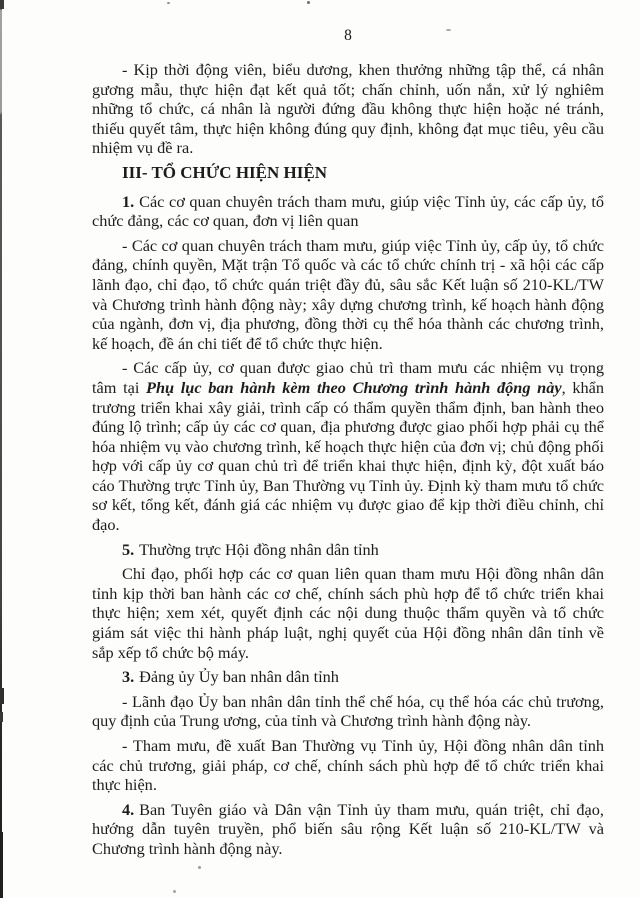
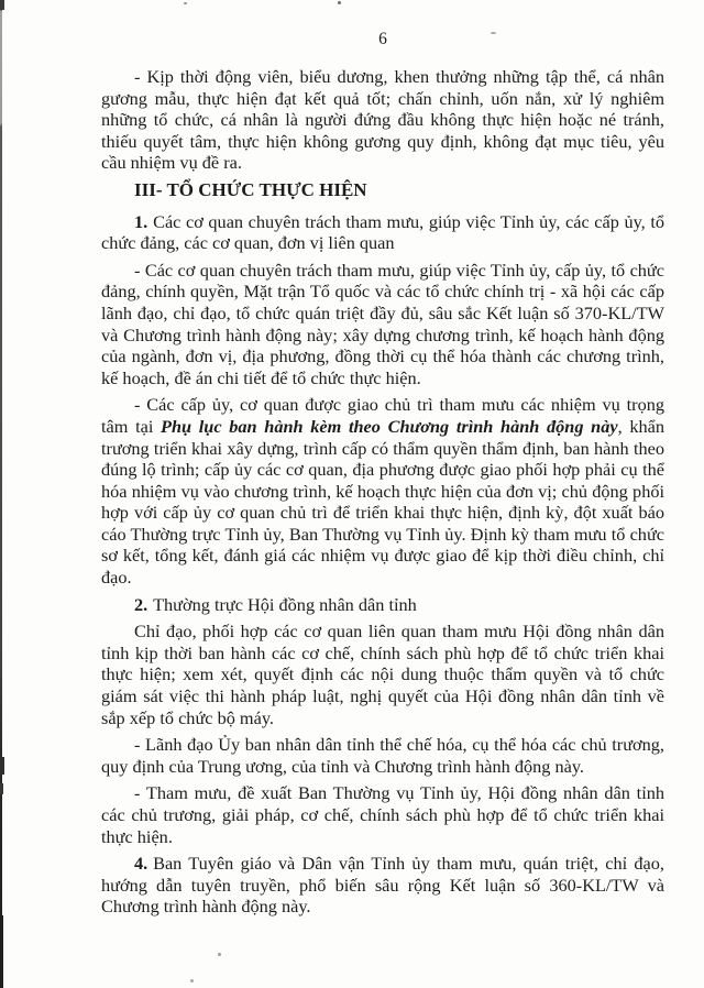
- 8
+ 6
- - Kịp thời động viên, biểu dương, khen thưởng những tập thể, cá nhân gương mẫu, thực hiện đạt kết quả tốt; chấn chỉnh, uốn nắn, xử lý nghiêm những tổ chức, cá nhân là người đứng đầu không thực hiện hoặc né tránh, thiếu quyết tâm, thực hiện không đúng quy định, không đạt mục tiêu, yêu cầu nhiệm vụ đề ra.
+ - Kịp thời động viên, biểu dương, khen thưởng những tập thể, cá nhân gương mẫu, thực hiện đạt kết quả tốt; chấn chỉnh, uốn nắn, xử lý nghiêm những tổ chức, cá nhân là người đứng đầu không thực hiện hoặc né tránh, thiếu quyết tâm, thực hiện không gương quy định, không đạt mục tiêu, yêu cầu nhiệm vụ đề ra.
- III- TỔ CHỨC HIỆN HIỆN
+ III- TỔ CHỨC THỰC HIỆN
  1. Các cơ quan chuyên trách tham mưu, giúp việc Tỉnh ủy, các cấp ủy, tổ chức đảng, các cơ quan, đơn vị liên quan
- - Các cơ quan chuyên trách tham mưu, giúp việc Tỉnh ủy, cấp ủy, tổ chức đảng, chính quyền, Mặt trận Tổ quốc và các tổ chức chính trị - xã hội các cấp lãnh đạo, chỉ đạo, tổ chức quán triệt đầy đủ, sâu sắc Kết luận số 210-KL/TW và Chương trình hành động này; xây dựng chương trình, kế hoạch hành động của ngành, đơn vị, địa phương, đồng thời cụ thể hóa thành các chương trình, kế hoạch, đề án chi tiết để tổ chức thực hiện.
+ - Các cơ quan chuyên trách tham mưu, giúp việc Tỉnh ủy, cấp ủy, tổ chức đảng, chính quyền, Mặt trận Tổ quốc và các tổ chức chính trị - xã hội các cấp lãnh đạo, chỉ đạo, tổ chức quán triệt đầy đủ, sâu sắc Kết luận số 370-KL/TW và Chương trình hành động này; xây dựng chương trình, kế hoạch hành động của ngành, đơn vị, địa phương, đồng thời cụ thể hóa thành các chương trình, kế hoạch, đề án chi tiết để tổ chức thực hiện.
- - Các cấp ủy, cơ quan được giao chủ trì tham mưu các nhiệm vụ trọng tâm tại Phụ lục ban hành kèm theo Chương trình hành động này, khẩn trương triển khai xây giải, trình cấp có thẩm quyền thẩm định, ban hành theo đúng lộ trình; cấp ủy các cơ quan, địa phương được giao phối hợp phải cụ thể hóa nhiệm vụ vào chương trình, kế hoạch thực hiện của đơn vị; chủ động phối hợp với cấp ủy cơ quan chủ trì để triển khai thực hiện, định kỳ, đột xuất báo cáo Thường trực Tỉnh ủy, Ban Thường vụ Tỉnh ủy. Định kỳ tham mưu tổ chức sơ kết, tổng kết, đánh giá các nhiệm vụ được giao để kịp thời điều chỉnh, chỉ đạo.
+ - Các cấp ủy, cơ quan được giao chủ trì tham mưu các nhiệm vụ trọng tâm tại Phụ lục ban hành kèm theo Chương trình hành động này, khẩn trương triển khai xây dựng, trình cấp có thẩm quyền thẩm định, ban hành theo đúng lộ trình; cấp ủy các cơ quan, địa phương được giao phối hợp phải cụ thể hóa nhiệm vụ vào chương trình, kế hoạch thực hiện của đơn vị; chủ động phối hợp với cấp ủy cơ quan chủ trì để triển khai thực hiện, định kỳ, đột xuất báo cáo Thường trực Tỉnh ủy, Ban Thường vụ Tỉnh ủy. Định kỳ tham mưu tổ chức sơ kết, tổng kết, đánh giá các nhiệm vụ được giao để kịp thời điều chỉnh, chỉ đạo.
- 5. Thường trực Hội đồng nhân dân tỉnh
+ 2. Thường trực Hội đồng nhân dân tỉnh
  Chỉ đạo, phối hợp các cơ quan liên quan tham mưu Hội đồng nhân dân tỉnh kịp thời ban hành các cơ chế, chính sách phù hợp để tổ chức triển khai thực hiện; xem xét, quyết định các nội dung thuộc thẩm quyền và tổ chức giám sát việc thi hành pháp luật, nghị quyết của Hội đồng nhân dân tỉnh về sắp xếp tổ chức bộ máy.
- 3. Đảng ủy Ủy ban nhân dân tỉnh
  - Lãnh đạo Ủy ban nhân dân tỉnh thể chế hóa, cụ thể hóa các chủ trương, quy định của Trung ương, của tỉnh và Chương trình hành động này.
  - Tham mưu, đề xuất Ban Thường vụ Tỉnh ủy, Hội đồng nhân dân tỉnh các chủ trương, giải pháp, cơ chế, chính sách phù hợp để tổ chức triển khai thực hiện.
- 4. Ban Tuyên giáo và Dân vận Tỉnh ủy tham mưu, quán triệt, chỉ đạo, hướng dẫn tuyên truyền, phổ biến sâu rộng Kết luận số 210-KL/TW và Chương trình hành động này.
+ 4. Ban Tuyên giáo và Dân vận Tỉnh ủy tham mưu, quán triệt, chỉ đạo, hướng dẫn tuyên truyền, phổ biến sâu rộng Kết luận số 360-KL/TW và Chương trình hành động này.
